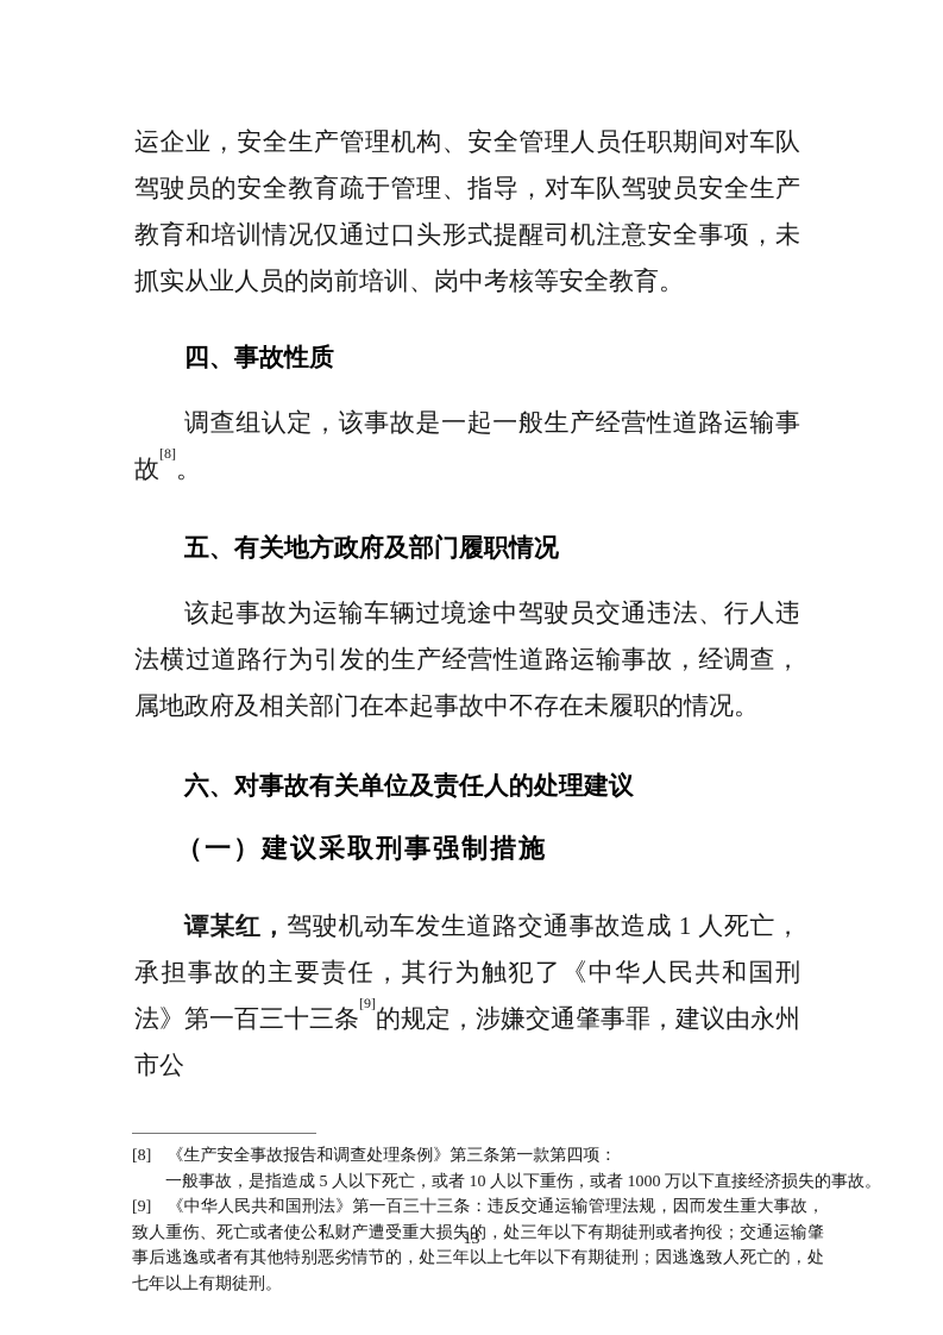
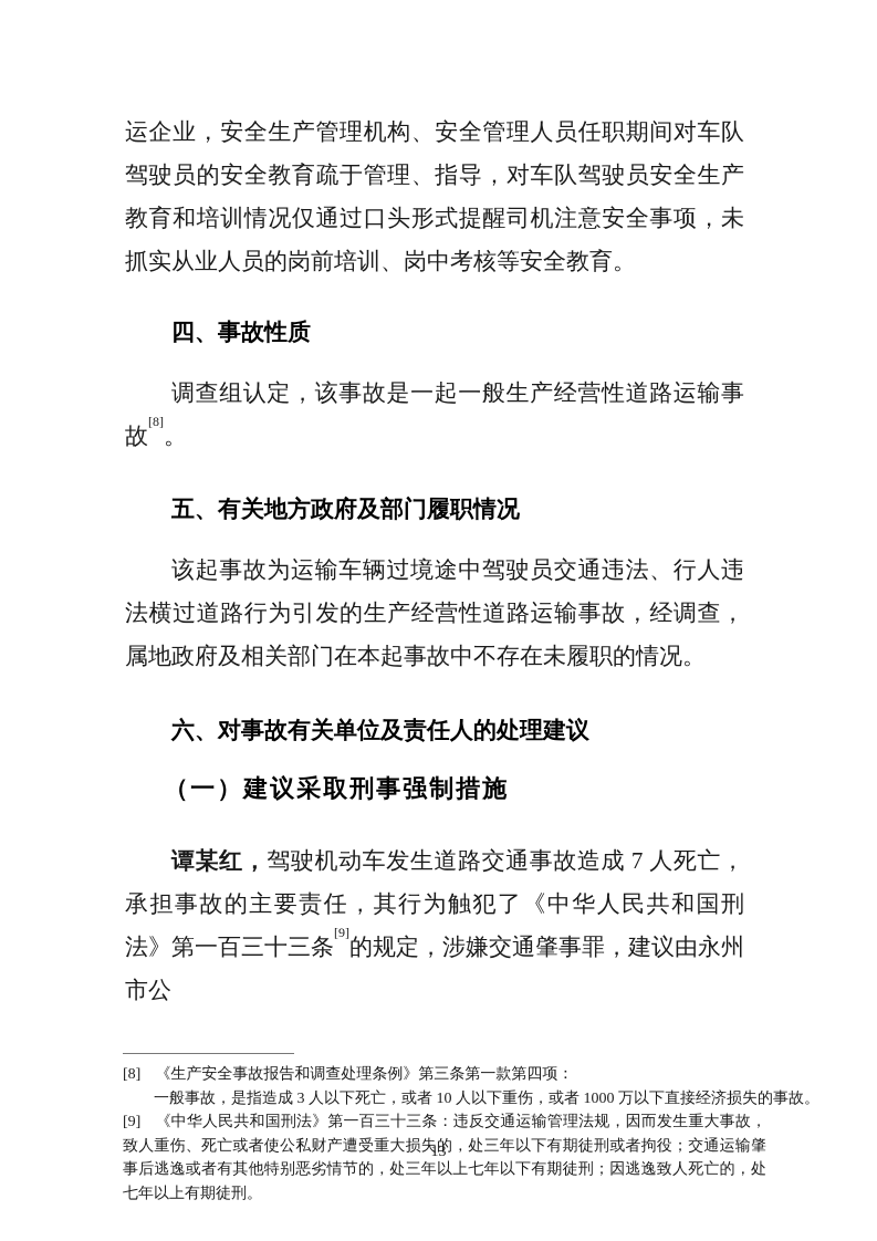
  运企业，安全生产管理机构、安全管理人员任职期间对车队驾驶员的安全教育疏于管理、指导，对车队驾驶员安全生产教育和培训情况仅通过口头形式提醒司机注意安全事项，未抓实从业人员的岗前培训、岗中考核等安全教育。
  四、事故性质
  调查组认定，该事故是一起一般生产经营性道路运输事故[8]。
  五、有关地方政府及部门履职情况
  该起事故为运输车辆过境途中驾驶员交通违法、行人违法横过道路行为引发的生产经营性道路运输事故，经调查，属地政府及相关部门在本起事故中不存在未履职的情况。
  六、对事故有关单位及责任人的处理建议
  （一）建议采取刑事强制措施
- 谭某红，驾驶机动车发生道路交通事故造成 1 人死亡，承担事故的主要责任，其行为触犯了《中华人民共和国刑法》第一百三十三条[9]的规定，涉嫌交通肇事罪，建议由永州市公
+ 谭某红，驾驶机动车发生道路交通事故造成 7 人死亡，承担事故的主要责任，其行为触犯了《中华人民共和国刑法》第一百三十三条[9]的规定，涉嫌交通肇事罪，建议由永州市公
  [8] 《生产安全事故报告和调查处理条例》第三条第一款第四项：
- 一般事故，是指造成 5 人以下死亡，或者 10 人以下重伤，或者 1000 万以下直接经济损失的事故。
+ 一般事故，是指造成 3 人以下死亡，或者 10 人以下重伤，或者 1000 万以下直接经济损失的事故。
  [9] 《中华人民共和国刑法》第一百三十三条：违反交通运输管理法规，因而发生重大事故，致人重伤、死亡或者使公私财产遭受重大损失的，处三年以下有期徒刑或者拘役；交通运输肇事后逃逸或者有其他特别恶劣情节的，处三年以上七年以下有期徒刑；因逃逸致人死亡的，处七年以上有期徒刑。
  13
